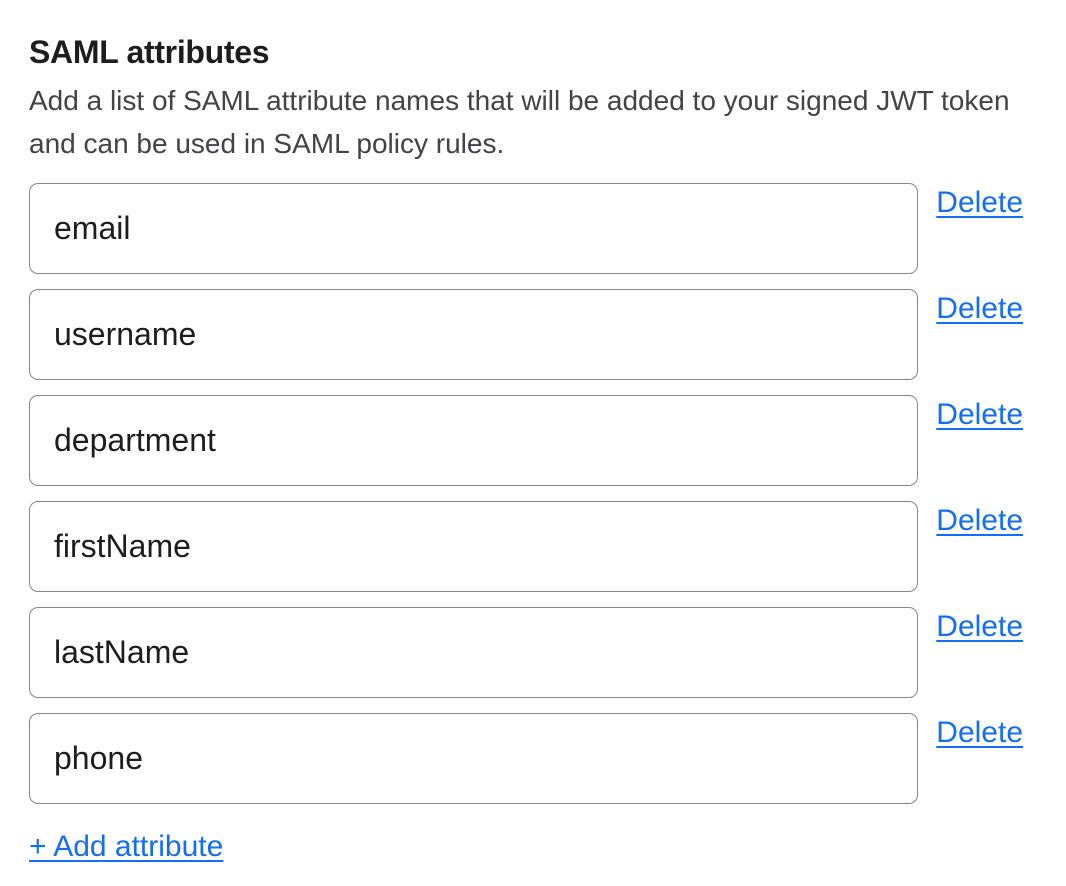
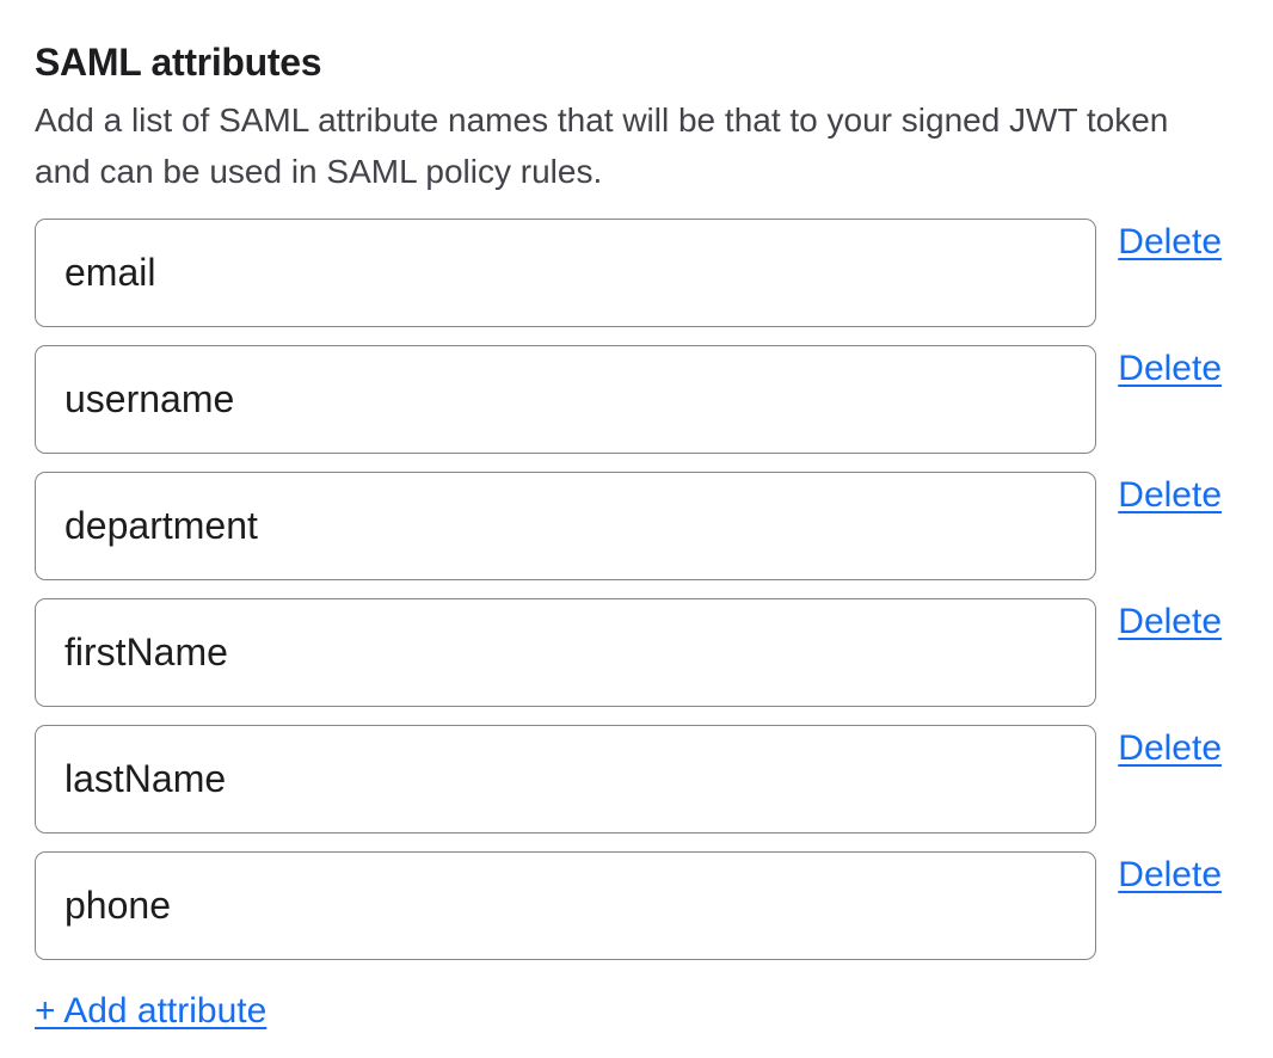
  SAML attributes
- Add a list of SAML attribute names that will be added to your signed JWT token and can be used in SAML policy rules.
+ Add a list of SAML attribute names that will be that to your signed JWT token and can be used in SAML policy rules.
  email
  Delete
  username
  Delete
  department
  Delete
  firstName
  Delete
  lastName
  Delete
  phone
  Delete
  + Add attribute
